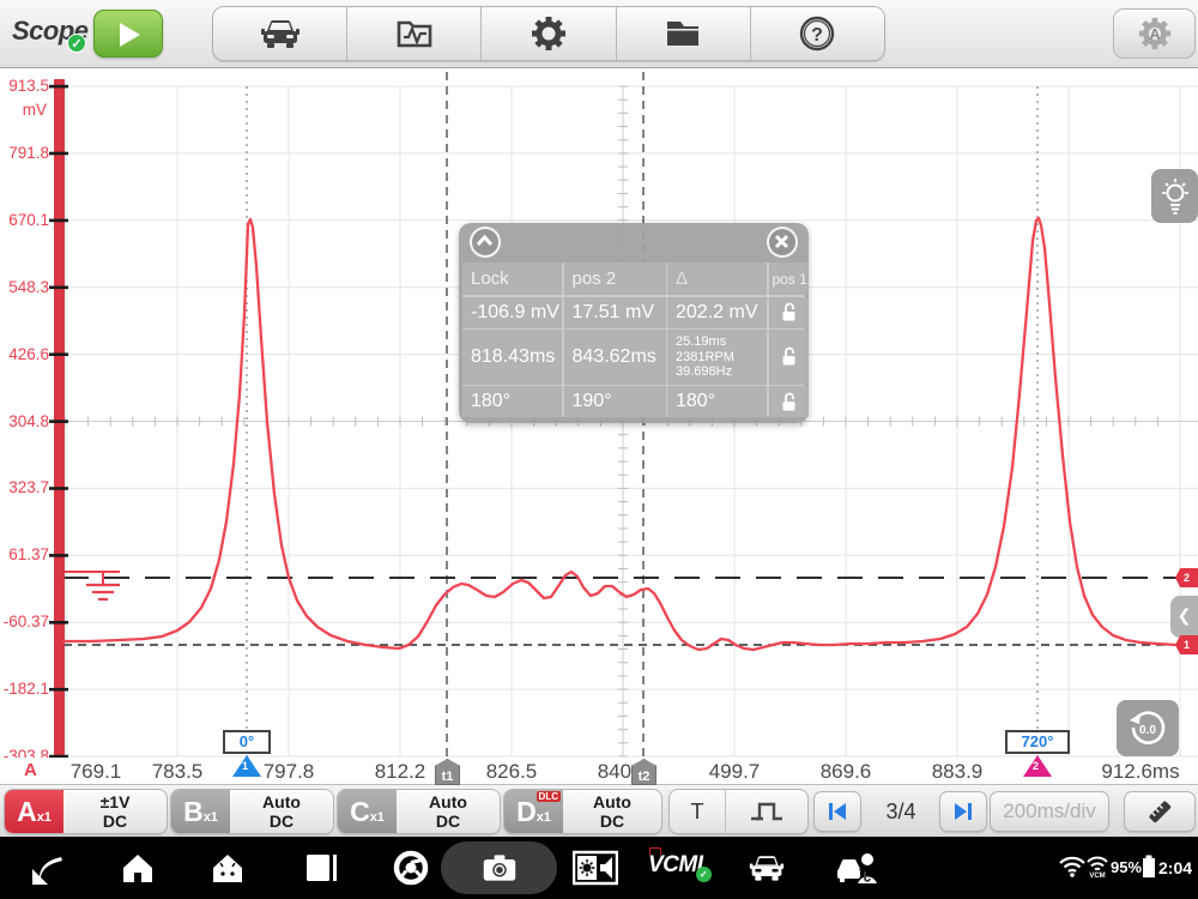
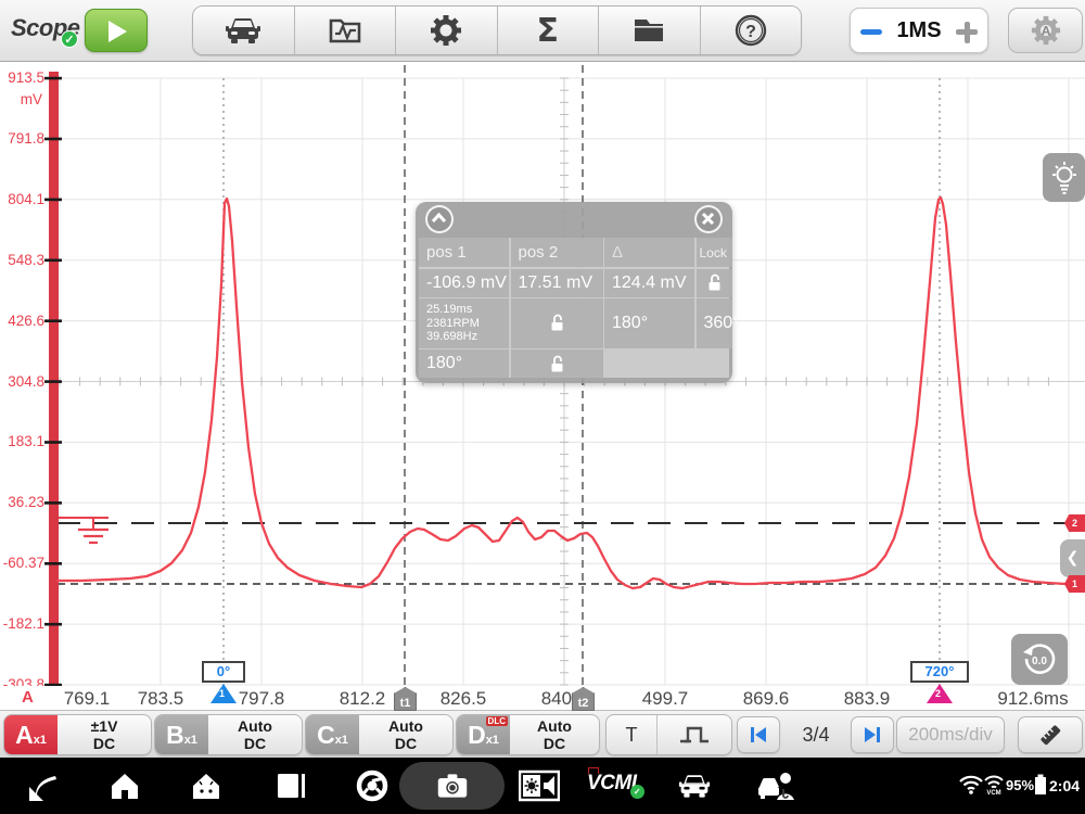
  Scope
  ✓
+ Σ
  ?
+ 1MS
  A
  mV
  913.5
  791.8
- 670.1
+ 804.1
  548.3
  426.6
  304.8
- 323.7
+ 183.1
- 61.37
+ 36.23
  -60.37
  -182.1
  -303.8
  769.1
  783.5
  797.8
  812.2
  826.5
  499.7
  869.6
  883.9
  912.6ms
  A
  0°
  1
  720°
  2
  t1
  t2
  0.0
  2
  ❮
  1
- Lock
+ pos 1
  pos 2
  Δ
- pos 1
+ Lock
  -106.9 mV
  17.51 mV
- 202.2 mV
+ 124.4 mV
- 818.43ms
- 843.62ms
  25.19ms
  2381RPM
  39.698Hz
  180°
- 190°
+ 360°
  180°
  A
  x1
  ±1V
  DC
  B
  x1
  Auto
  DC
  C
  x1
  Auto
  DC
  D
  x1
  DLC
  Auto
  DC
  T
  3/4
  200ms/div
  VCMI
  ✓
  95%
  2:04
